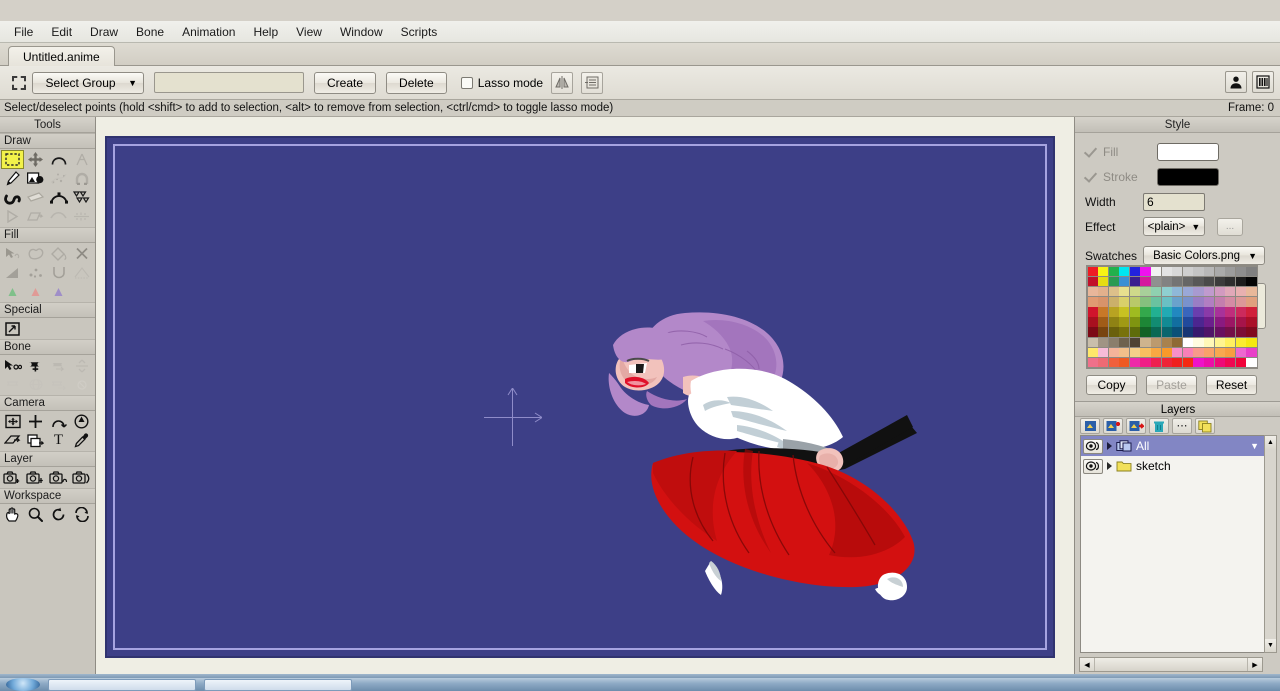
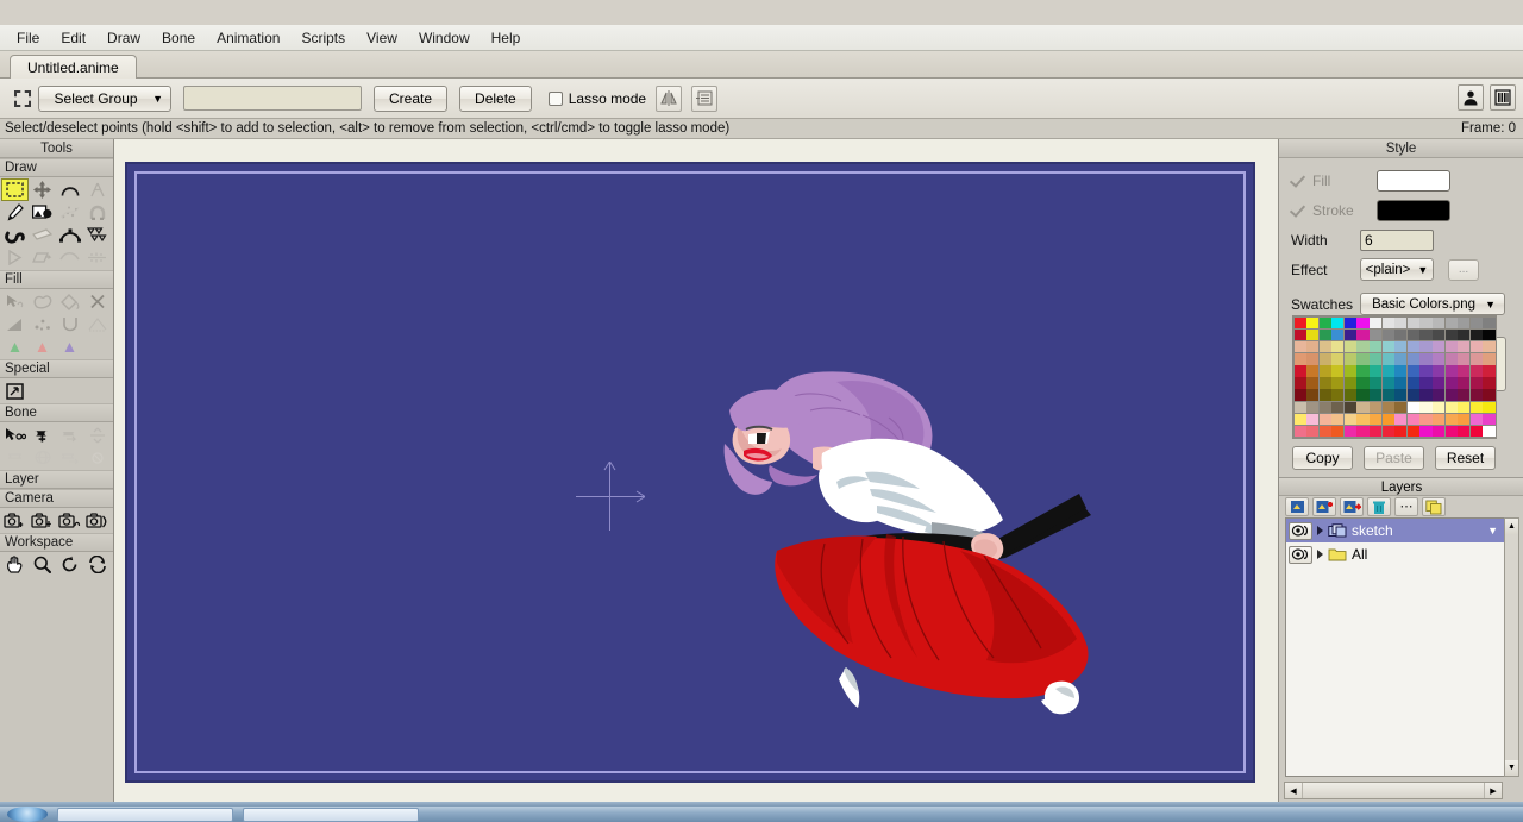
  File
  Edit
  Draw
  Bone
  Animation
- Help
+ Scripts
  View
  Window
- Scripts
+ Help
  Untitled.anime
  Select Group
  ▼
  Create
  Delete
  Lasso mode
  Select/deselect points (hold <shift> to add to selection, <alt> to remove from selection, <ctrl/cmd> to toggle lasso mode)
  Frame: 0
  Tools
  Draw
  Fill
  Special
  Bone
- Camera
+ Layer
- T
- Layer
+ Camera
  Workspace
  Style
  Fill
  Stroke
  Width
  6
  Effect
  <plain>
  ▼
  ...
  Swatches
  Basic Colors.png
  ▼
  Copy
  Paste
  Reset
  Layers
  ⋯
- All
+ sketch
  ▼
- sketch
+ All
